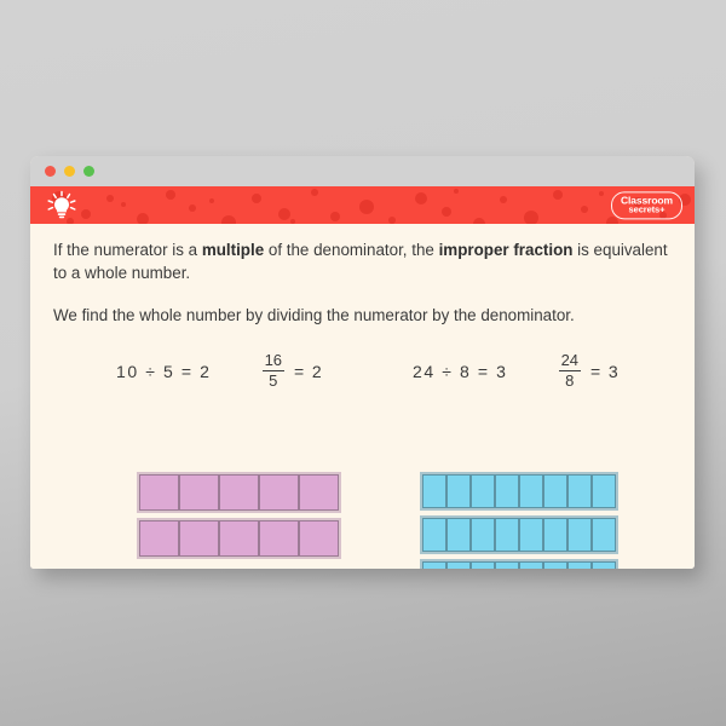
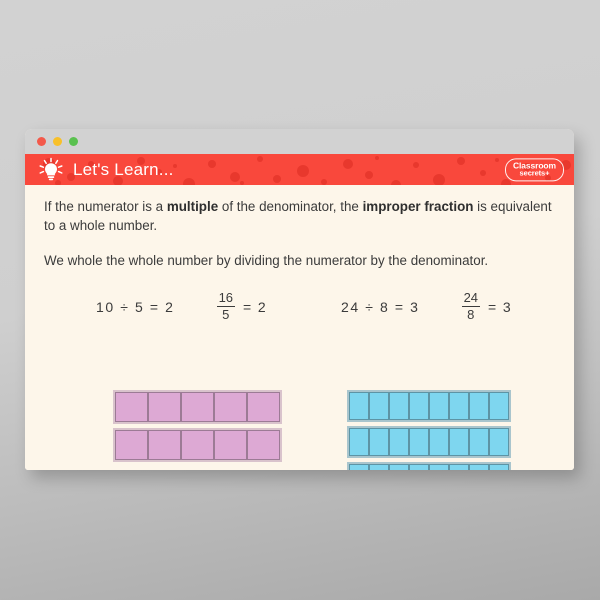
+ Let's Learn...
  Classroom
  secrets+
  If the numerator is a multiple of the denominator, the improper fraction is equivalent to a whole number.
- We find the whole number by dividing the numerator by the denominator.
+ We whole the whole number by dividing the numerator by the denominator.
  10 ÷ 5 = 2
  16
  5
  = 2
  24 ÷ 8 = 3
  24
  8
  = 3
